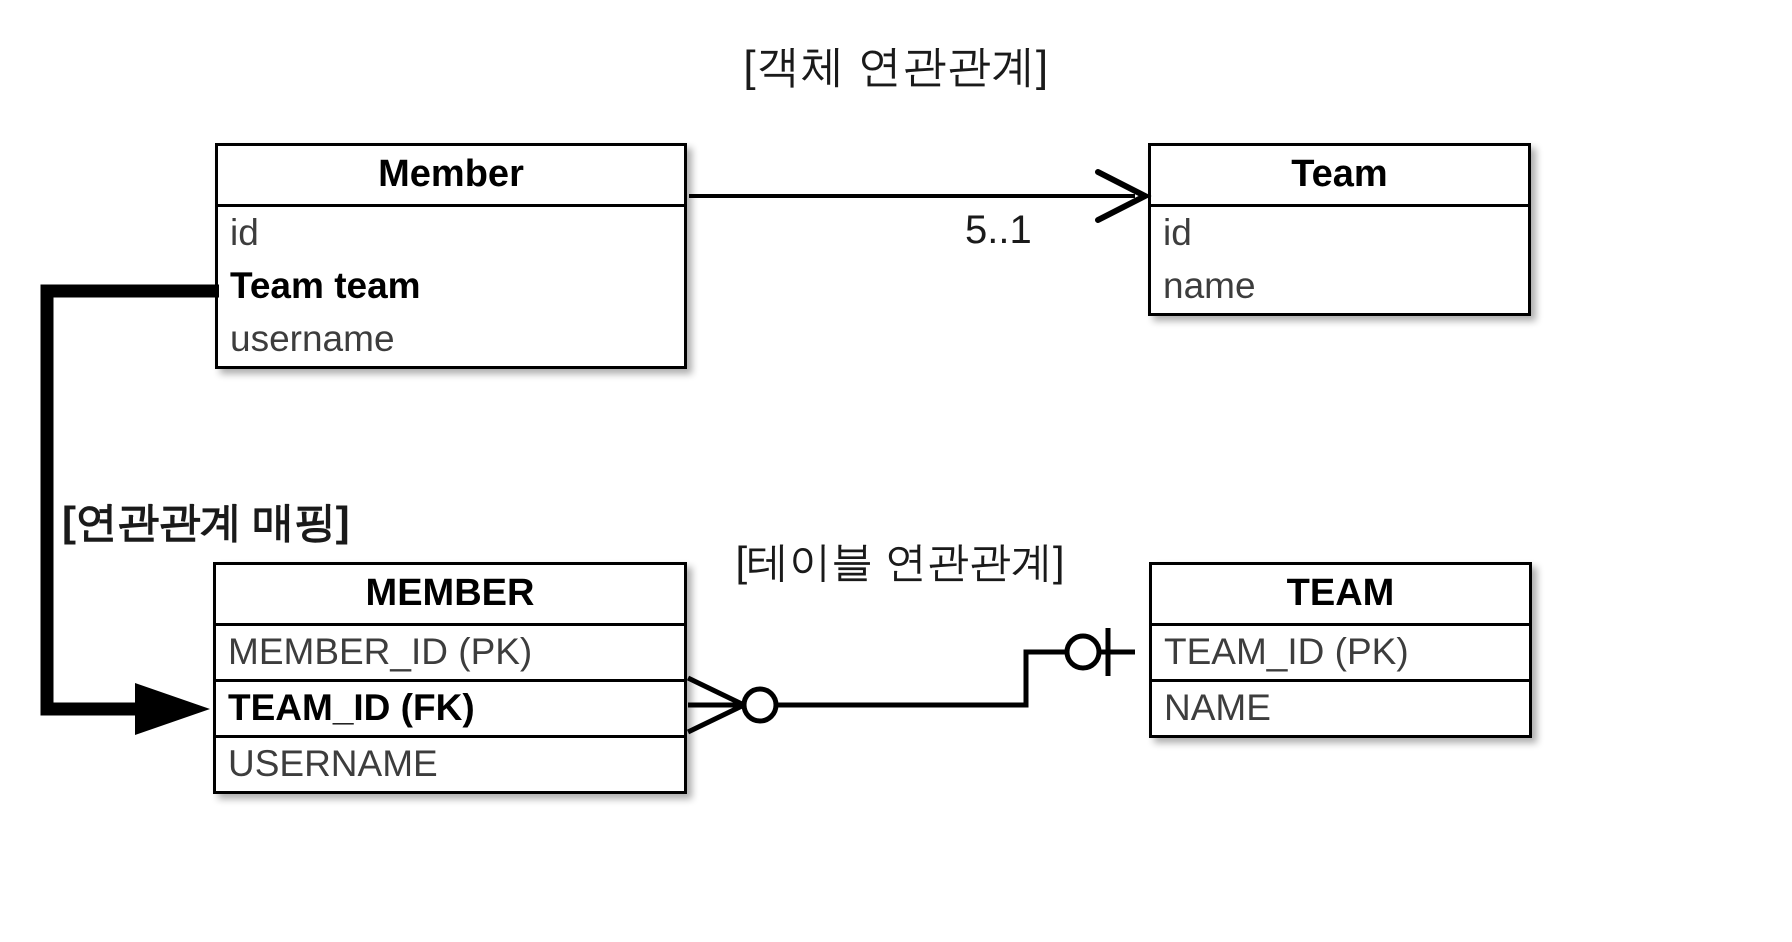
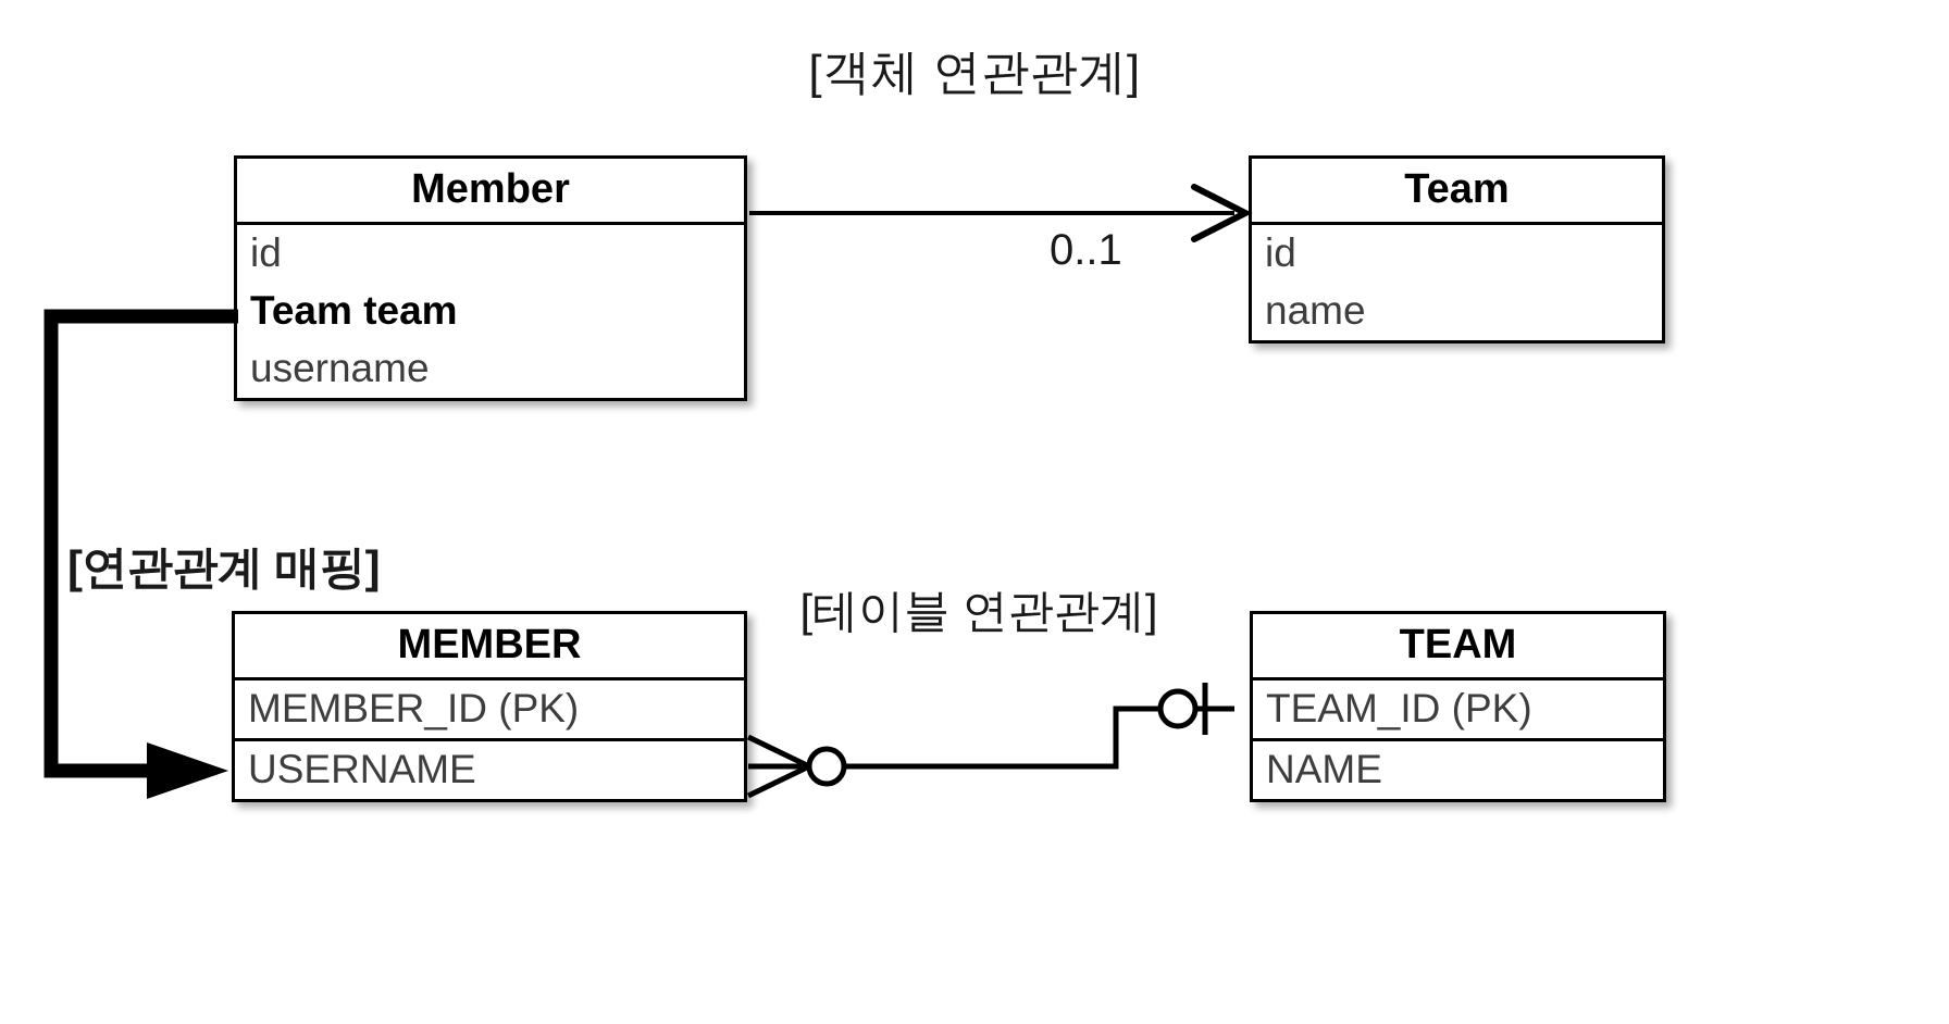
  [객체 연관관계]
  [테이블 연관관계]
  [연관관계 매핑]
  Member
  id
  Team team
  username
  Team
  id
  name
  MEMBER
  MEMBER_ID (PK)
- TEAM_ID (FK)
  USERNAME
  TEAM
  TEAM_ID (PK)
  NAME
- 5..1
+ 0..1
